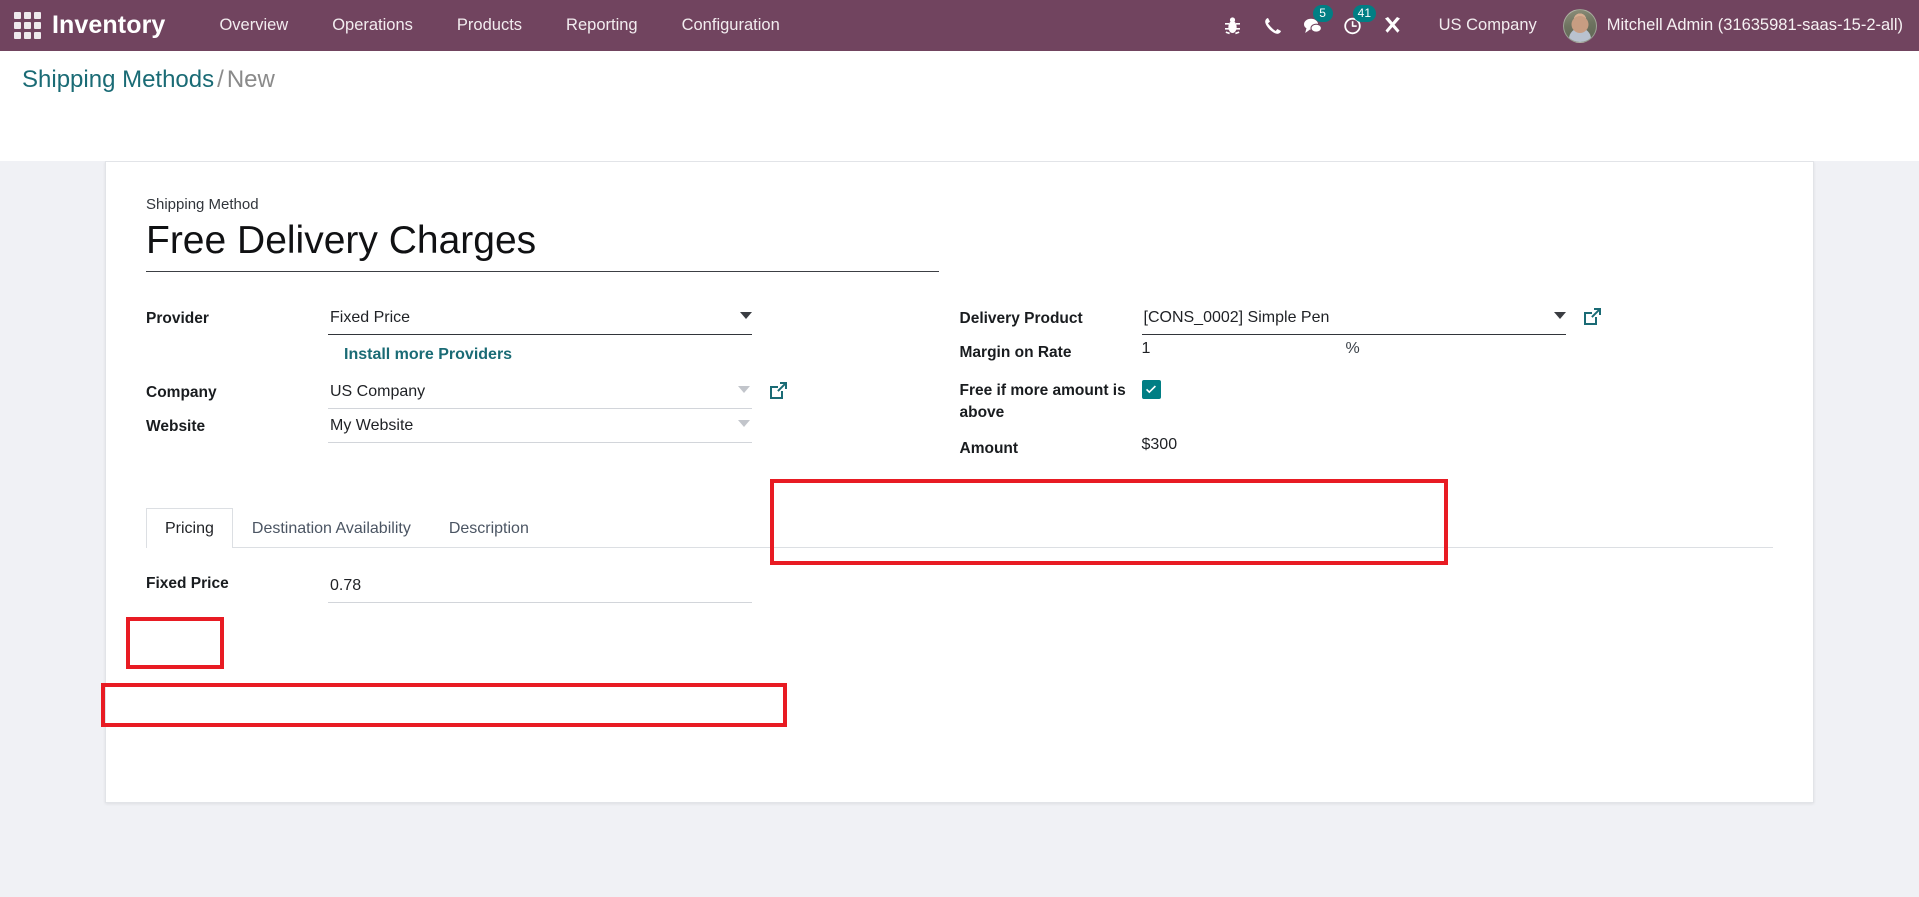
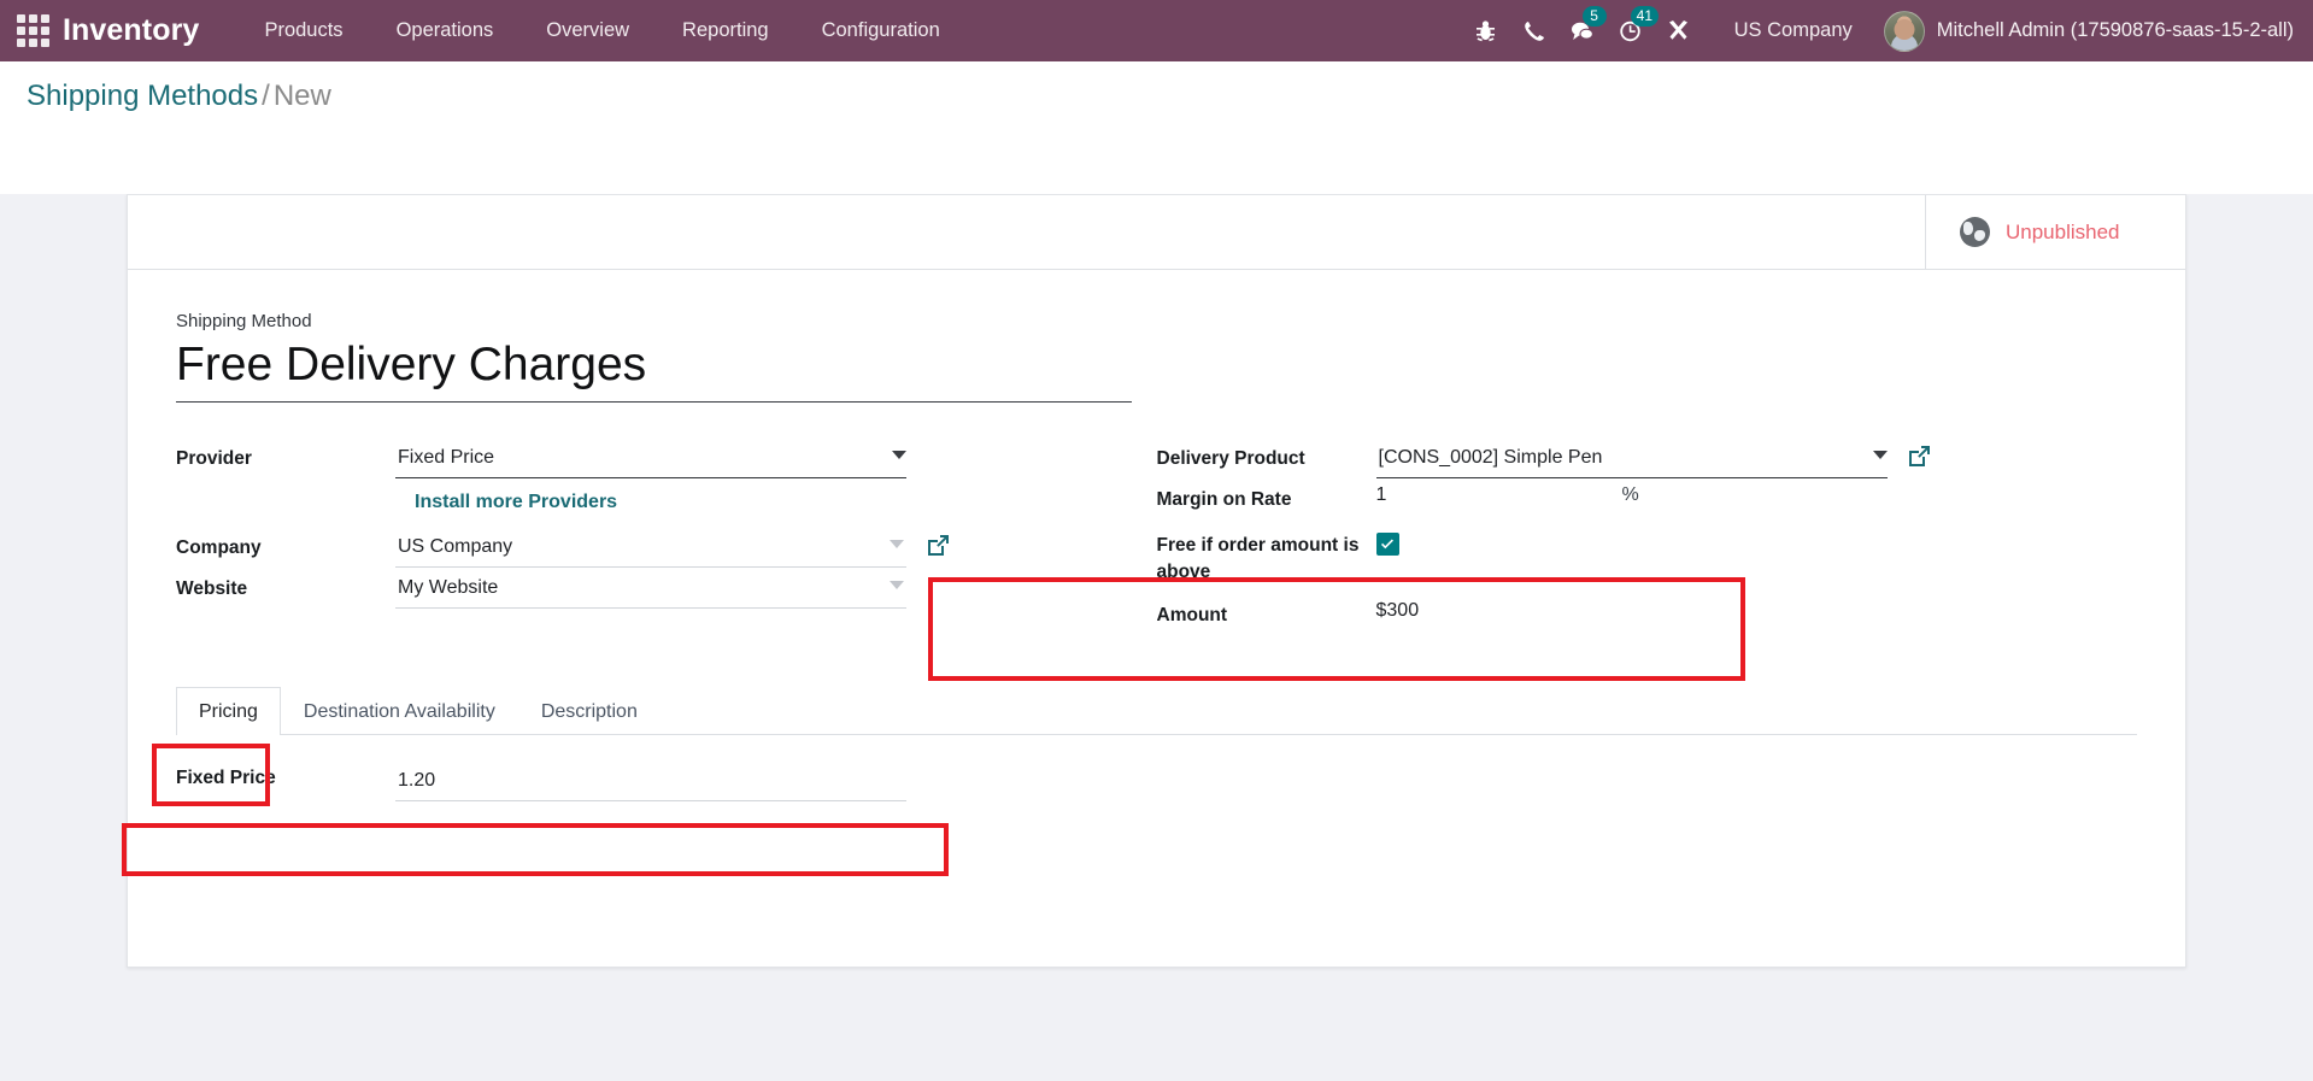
  Inventory
- Overview
+ Products
  Operations
- Products
+ Overview
  Reporting
  Configuration
  5
  41
  US Company
- Mitchell Admin (31635981-saas-15-2-all)
+ Mitchell Admin (17590876-saas-15-2-all)
  Shipping Methods/New
+ Unpublished
  Shipping Method
  Free Delivery Charges
  Provider
  Fixed Price
  Install more Providers
  Company
  US Company
  Website
  My Website
  Delivery Product
  [CONS_0002] Simple Pen
  Margin on Rate
  1
  %
- Free if more amount is above
+ Free if order amount is above
  Amount
  $300
  Pricing
  Destination Availability
  Description
  Fixed Price
- 0.78
+ 1.20
